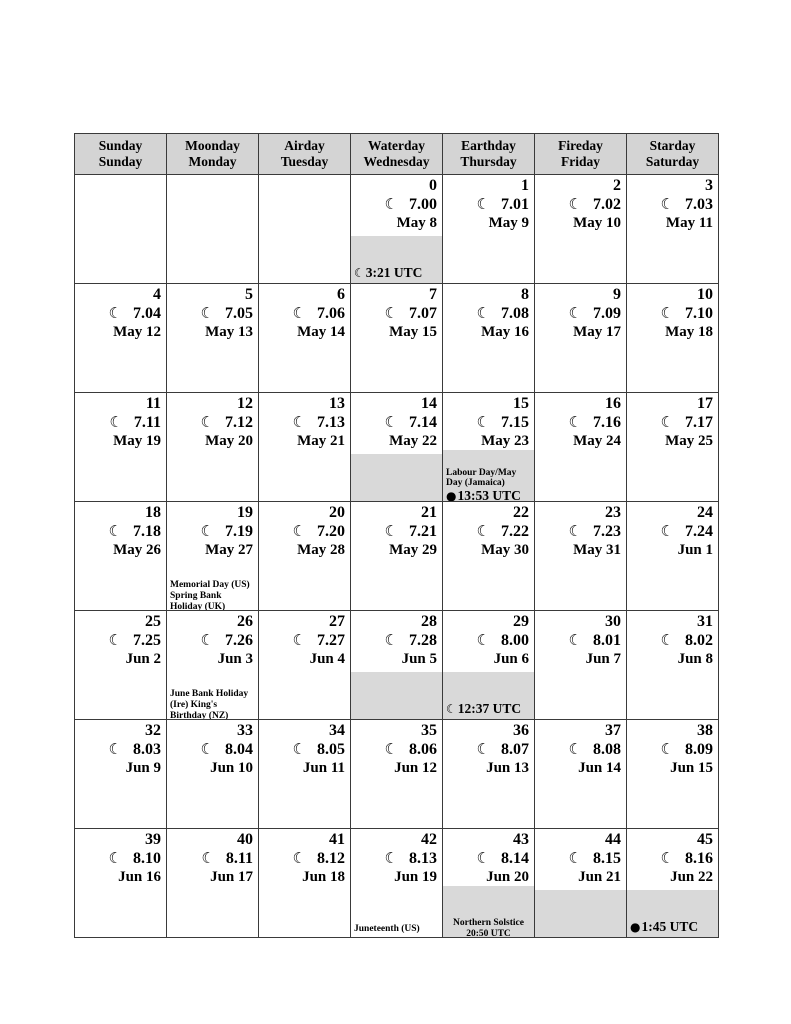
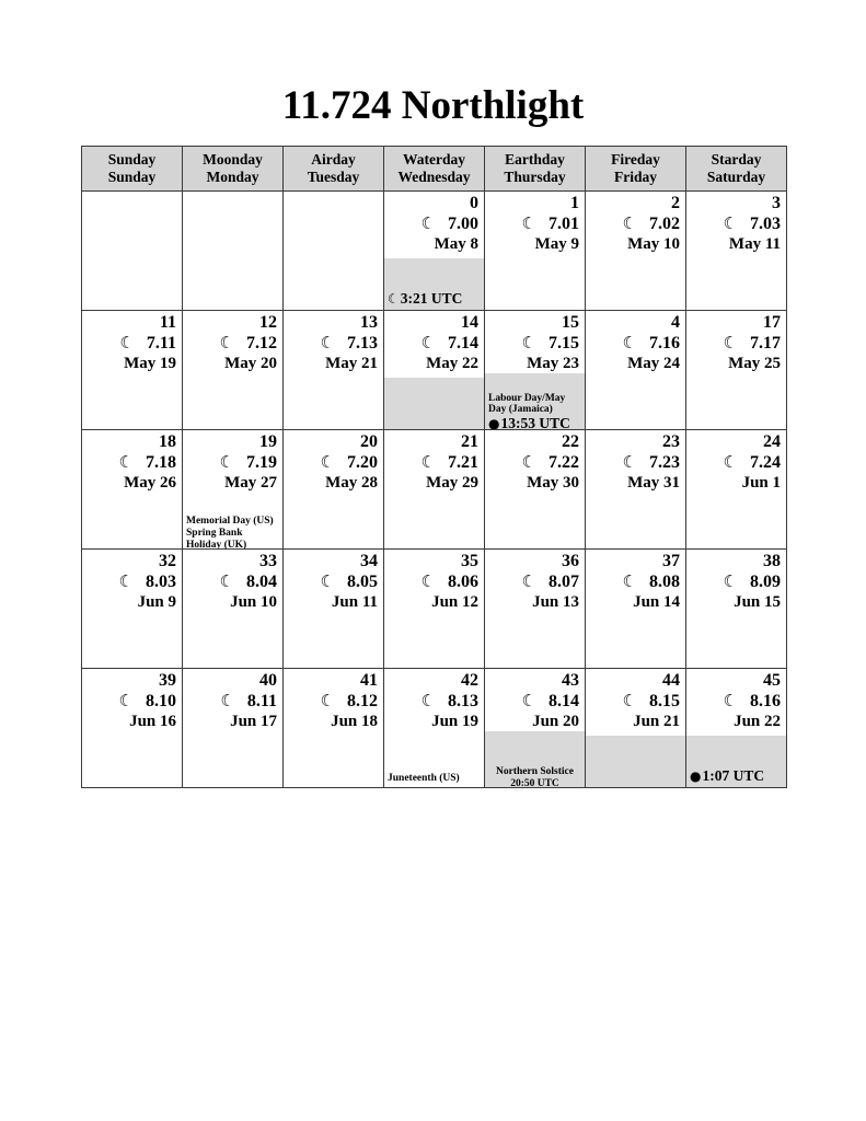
+ 11.724 Northlight
  SundaySunday	MoondayMonday	AirdayTuesday	WaterdayWednesday	EarthdayThursday	FiredayFriday	StardaySaturday
  			0☾ 7.00May 8☾3:21 UTC	1☾ 7.01May 9	2☾ 7.02May 10	3☾ 7.03May 11
- 4☾ 7.04May 12	5☾ 7.05May 13	6☾ 7.06May 14	7☾ 7.07May 15	8☾ 7.08May 16	9☾ 7.09May 17	10☾ 7.10May 18
- 11☾ 7.11May 19	12☾ 7.12May 20	13☾ 7.13May 21	14☾ 7.14May 22	15☾ 7.15May 23Labour Day/May Day (Jamaica)●13:53 UTC	16☾ 7.16May 24	17☾ 7.17May 25
+ 11☾ 7.11May 19	12☾ 7.12May 20	13☾ 7.13May 21	14☾ 7.14May 22	15☾ 7.15May 23Labour Day/May Day (Jamaica)●13:53 UTC	4☾ 7.16May 24	17☾ 7.17May 25
  18☾ 7.18May 26	19☾ 7.19May 27Memorial Day (US) Spring Bank Holiday (UK)	20☾ 7.20May 28	21☾ 7.21May 29	22☾ 7.22May 30	23☾ 7.23May 31	24☾ 7.24Jun 1
- 25☾ 7.25Jun 2	26☾ 7.26Jun 3June Bank Holiday (Ire) King's Birthday (NZ)	27☾ 7.27Jun 4	28☾ 7.28Jun 5	29☾ 8.00Jun 6☾12:37 UTC	30☾ 8.01Jun 7	31☾ 8.02Jun 8
  32☾ 8.03Jun 9	33☾ 8.04Jun 10	34☾ 8.05Jun 11	35☾ 8.06Jun 12	36☾ 8.07Jun 13	37☾ 8.08Jun 14	38☾ 8.09Jun 15
- 39☾ 8.10Jun 16	40☾ 8.11Jun 17	41☾ 8.12Jun 18	42☾ 8.13Jun 19Juneteenth (US)	43☾ 8.14Jun 20Northern Solstice 20:50 UTC	44☾ 8.15Jun 21	45☾ 8.16Jun 22●1:45 UTC
+ 39☾ 8.10Jun 16	40☾ 8.11Jun 17	41☾ 8.12Jun 18	42☾ 8.13Jun 19Juneteenth (US)	43☾ 8.14Jun 20Northern Solstice 20:50 UTC	44☾ 8.15Jun 21	45☾ 8.16Jun 22●1:07 UTC
